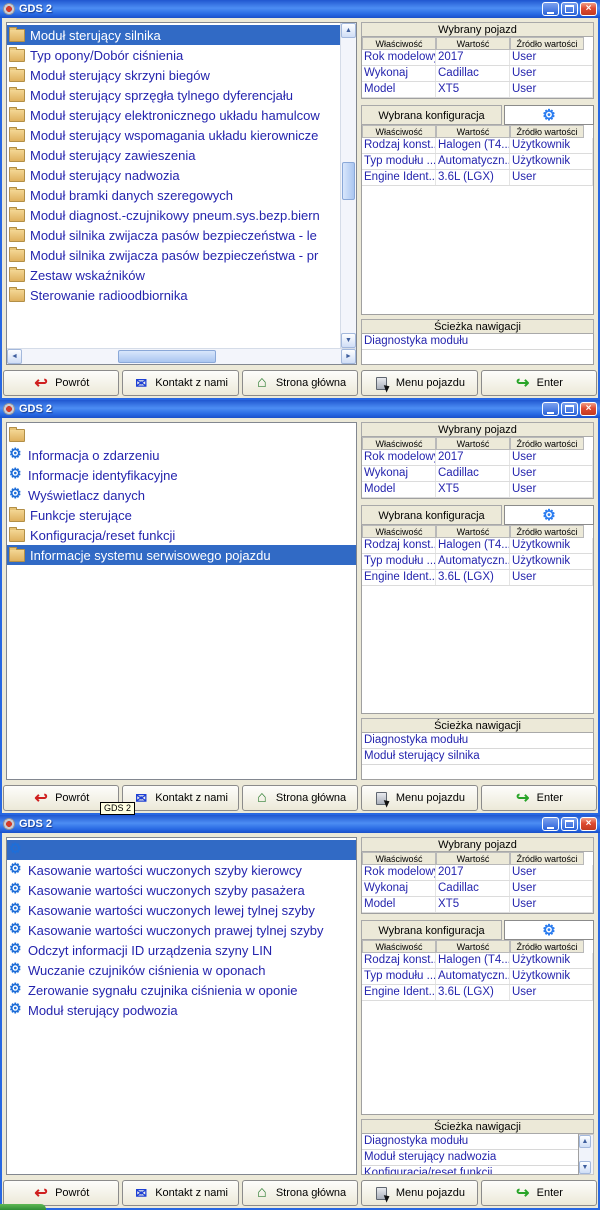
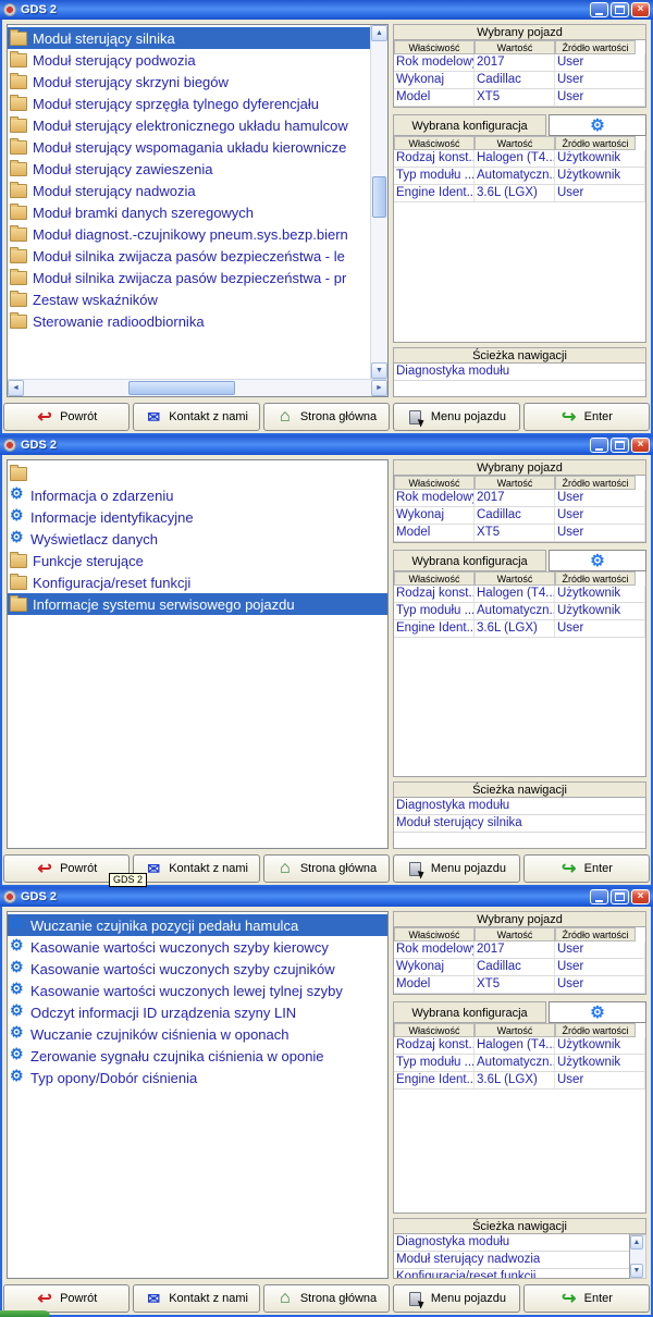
  GDS 2
  ×
  Moduł sterujący silnika
- Typ opony/Dobór ciśnienia
+ Moduł sterujący podwozia
  Moduł sterujący skrzyni biegów
  Moduł sterujący sprzęgła tylnego dyferencjału
  Moduł sterujący elektronicznego układu hamulcow
  Moduł sterujący wspomagania układu kierownicze
  Moduł sterujący zawieszenia
  Moduł sterujący nadwozia
  Moduł bramki danych szeregowych
  Moduł diagnost.-czujnikowy pneum.sys.bezp.biern
  Moduł silnika zwijacza pasów bezpieczeństwa - le
  Moduł silnika zwijacza pasów bezpieczeństwa - pr
  Zestaw wskaźników
  Sterowanie radioodbiornika
  Wybrany pojazd
  Właściwość
  Wartość
  Źródło wartości
  Rok modelow
  2017
  User
  Wykonaj
  Cadillac
  User
  Model
  XT5
  User
  Wybrana konfiguracja
  ⚙
  Właściwość
  Wartość
  Źródło wartości
  Rodzaj konst..
  Halogen (T4...
  Użytkownik
  Typ modułu ...
  Automatyczn..
  Użytkownik
  Engine Ident..
  3.6L (LGX)
  User
  Ścieżka nawigacji
  Diagnostyka modułu
  Powrót
  Kontakt z nami
  Strona główna
  Menu pojazdu
  Enter
  GDS 2
  ×
  Informacja o zdarzeniu
  Informacje identyfikacyjne
  Wyświetlacz danych
  Funkcje sterujące
  Konfiguracja/reset funkcji
  Informacje systemu serwisowego pojazdu
  Wybrany pojazd
  Właściwość
  Wartość
  Źródło wartości
  Rok modelow
  2017
  User
  Wykonaj
  Cadillac
  User
  Model
  XT5
  User
  Wybrana konfiguracja
  ⚙
  Właściwość
  Wartość
  Źródło wartości
  Rodzaj konst..
  Halogen (T4...
  Użytkownik
  Typ modułu ...
  Automatyczn..
  Użytkownik
  Engine Ident..
  3.6L (LGX)
  User
  Ścieżka nawigacji
  Diagnostyka modułu
  Moduł sterujący silnika
  Powrót
  Kontakt z nami
  Strona główna
  Menu pojazdu
  Enter
  GDS 2
  GDS 2
  ×
+ Wuczanie czujnika pozycji pedału hamulca
  Kasowanie wartości wuczonych szyby kierowcy
- Kasowanie wartości wuczonych szyby pasażera
+ Kasowanie wartości wuczonych szyby czujników
  Kasowanie wartości wuczonych lewej tylnej szyby
- Kasowanie wartości wuczonych prawej tylnej szyby
  Odczyt informacji ID urządzenia szyny LIN
  Wuczanie czujników ciśnienia w oponach
  Zerowanie sygnału czujnika ciśnienia w oponie
- Moduł sterujący podwozia
+ Typ opony/Dobór ciśnienia
  Wybrany pojazd
  Właściwość
  Wartość
  Źródło wartości
  Rok modelow
  2017
  User
  Wykonaj
  Cadillac
  User
  Model
  XT5
  User
  Wybrana konfiguracja
  ⚙
  Właściwość
  Wartość
  Źródło wartości
  Rodzaj konst..
  Halogen (T4...
  Użytkownik
  Typ modułu ...
  Automatyczn..
  Użytkownik
  Engine Ident..
  3.6L (LGX)
  User
  Ścieżka nawigacji
  Diagnostyka modułu
  Moduł sterujący nadwozia
  Konfiguracja/reset funkcji
  Powrót
  Kontakt z nami
  Strona główna
  Menu pojazdu
  Enter
